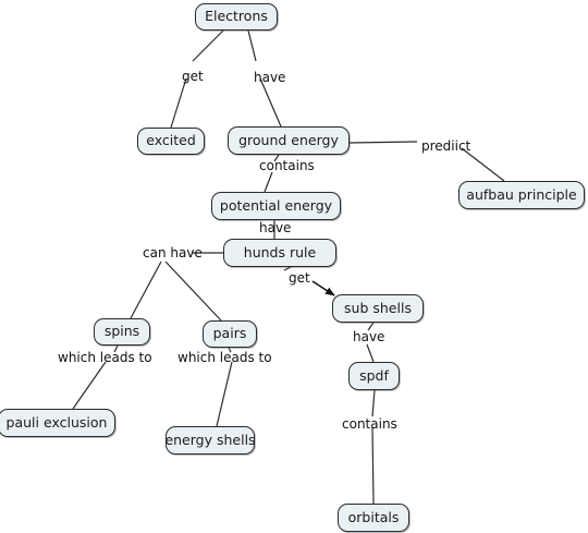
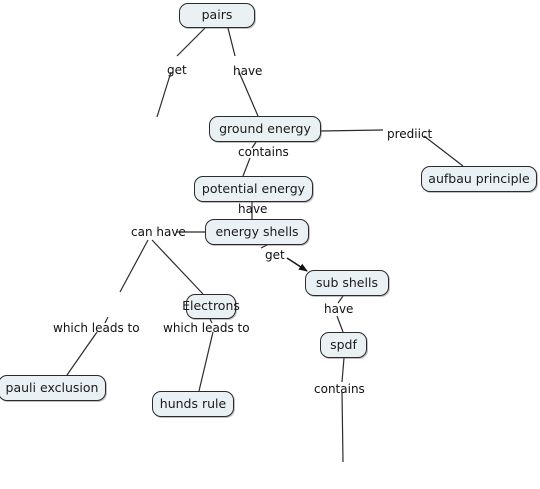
- Electrons
+ pairs
- excited
  ground energy
  aufbau principle
  potential energy
- hunds rule
+ energy shells
  sub shells
- spins
- pairs
+ Electrons
  spdf
  pauli exclusion
- energy shells
+ hunds rule
- orbitals
  get
  have
  prediict
  contains
  have
  can have
  get
  which leads to
  which leads to
  have
  contains
